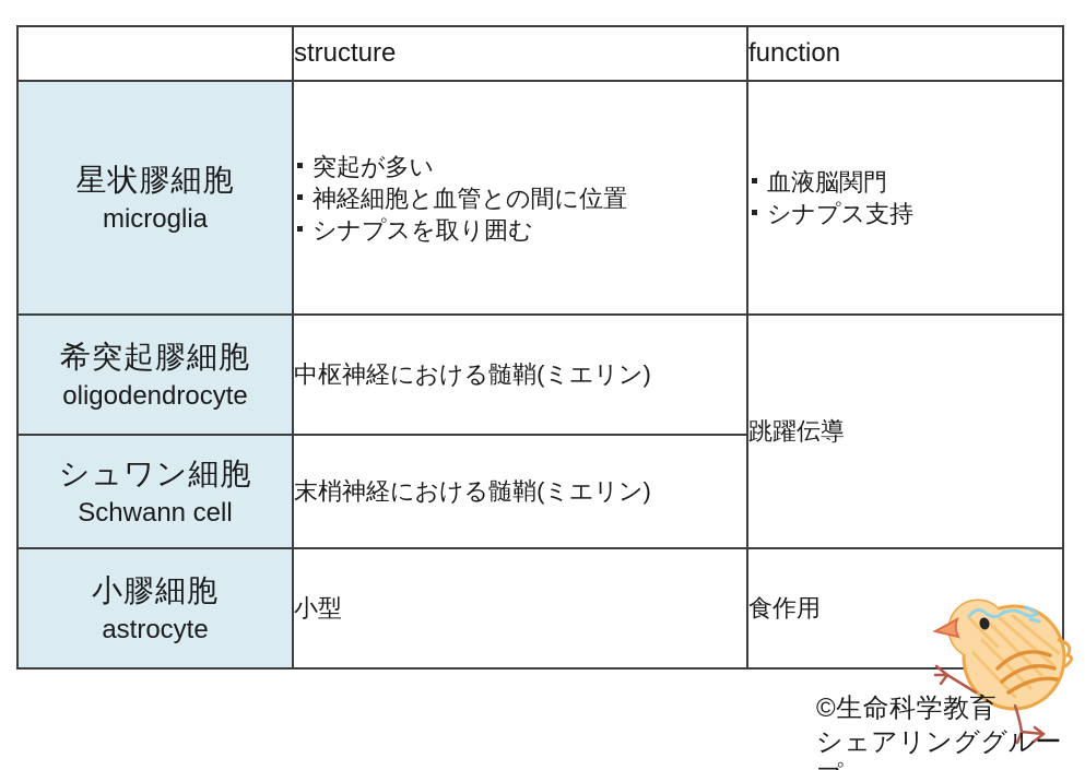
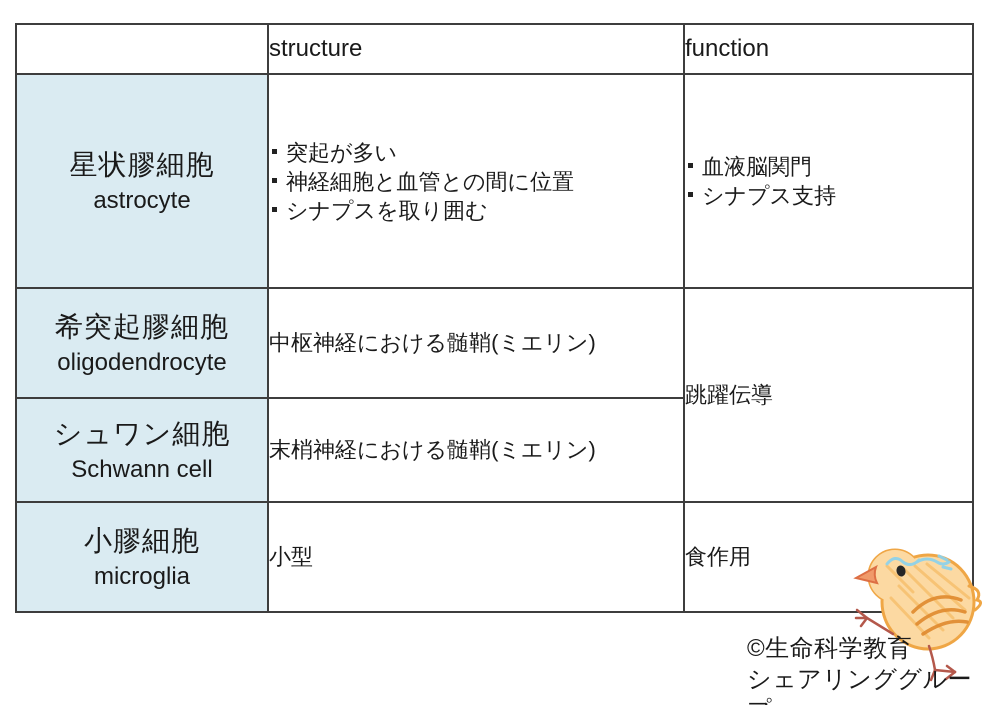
  	structure	function
- 星状膠細胞 microglia	突起が多い 神経細胞と血管との間に位置 シナプスを取り囲む	血液脳関門 シナプス支持
+ 星状膠細胞 astrocyte	突起が多い 神経細胞と血管との間に位置 シナプスを取り囲む	血液脳関門 シナプス支持
  希突起膠細胞 oligodendrocyte	中枢神経における髄鞘(ミエリン)	跳躍伝導
  シュワン細胞 Schwann cell	末梢神経における髄鞘(ミエリン)
- 小膠細胞 astrocyte	小型	食作用
+ 小膠細胞 microglia	小型	食作用
  ©生命科学教育
  シェアリンググルー
